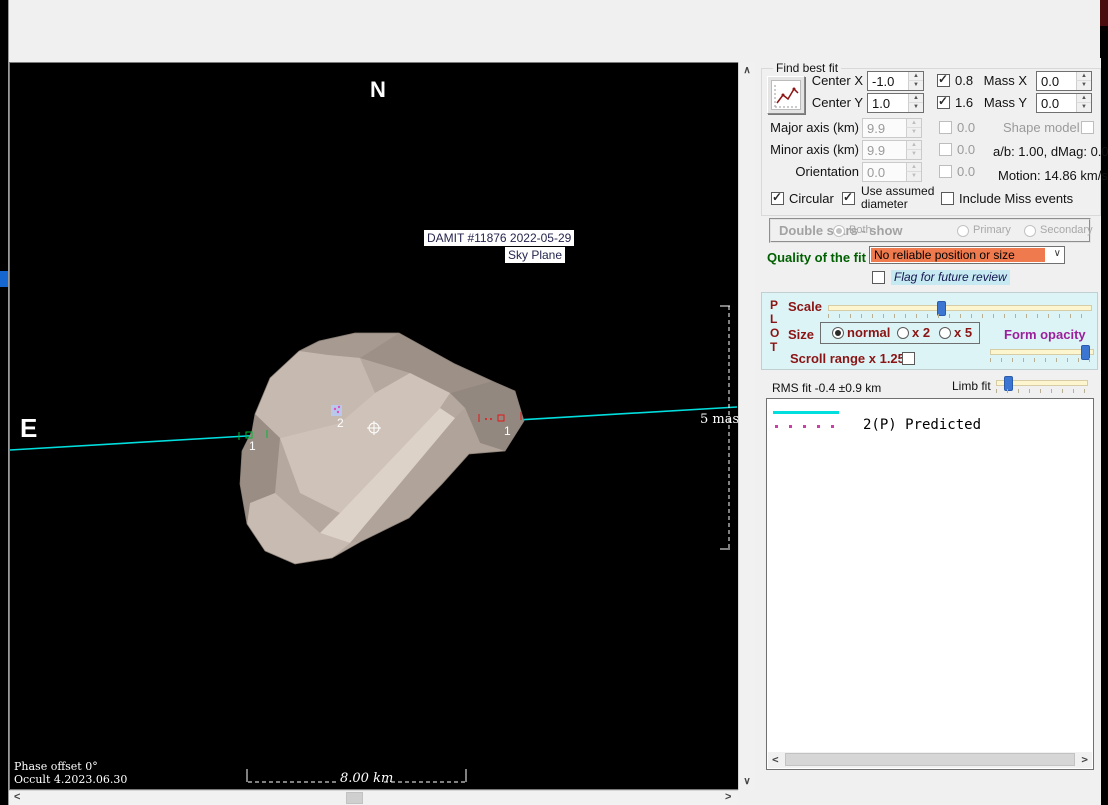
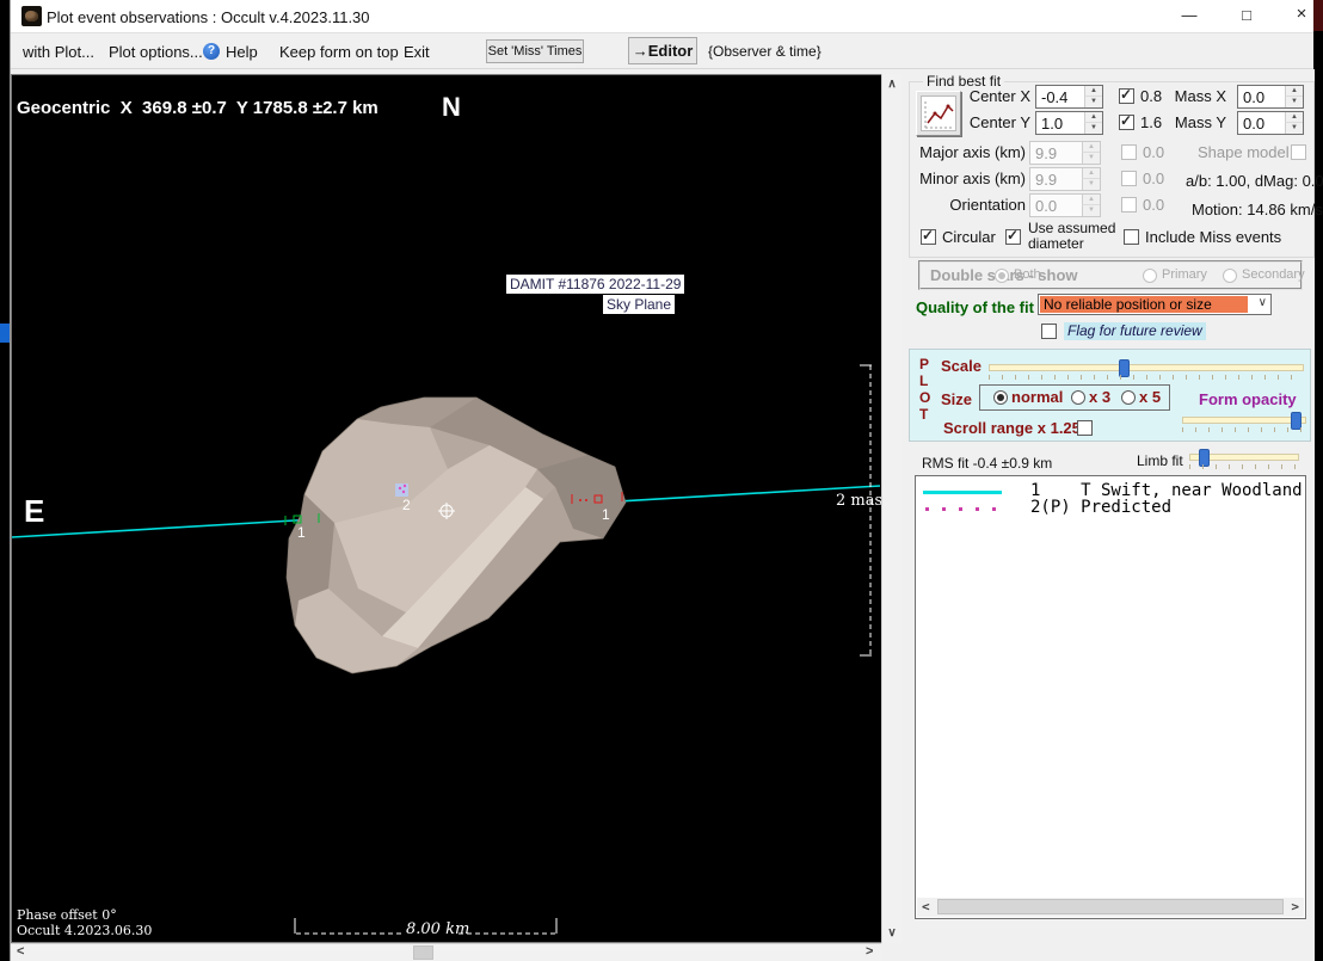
+ Plot event observations : Occult v.4.2023.11.30
+ —
+ □
+ ×
+ with Plot...
+ Plot options...
+ ?
+ Help
+ Keep form on top
+ Exit
+ Set 'Miss' Times
+ →Editor
+ {Observer & time}
+ Geocentric X 369.8 ±0.7 Y 1785.8 ±2.7 km
  N
  E
- DAMIT #11876 2022-05-29
+ DAMIT #11876 2022-11-29
  Sky Plane
- 5 mas
+ 2 mas
  1
  1
  2
  8.00 km
  Phase offset 0°
  Occult 4.2023.06.30
  ∧
  ∨
  <
  >
  Find best fit
  Center X
- -1.0
+ -0.4
  0.8
  Mass X
  0.0
  Center Y
  1.0
  1.6
  Mass Y
  0.0
  Major axis (km)
  9.9
  0.0
  Shape model
  Minor axis (km)
  9.9
  0.0
  a/b: 1.00, dMag: 0.0
  Orientation
  0.0
  0.0
  Motion: 14.86 km/s
  Circular
  Use assumed
  diameter
  Include Miss events
  Double srs - show
  Both
  Primary
  Secondary
  Quality of the fit
  No reliable position or size
  ∨
  Flag for future review
  P
  L
  O
  T
  Scale
  Size
  normal
- x 2
+ x 3
  x 5
  Form opacity
  Scroll range x 1.2
  RMS fit -0.4 ±0.9 km
  Limb fit
+ 1 T Swift, near Woodland
  2(P) Predicted
  <
  >
